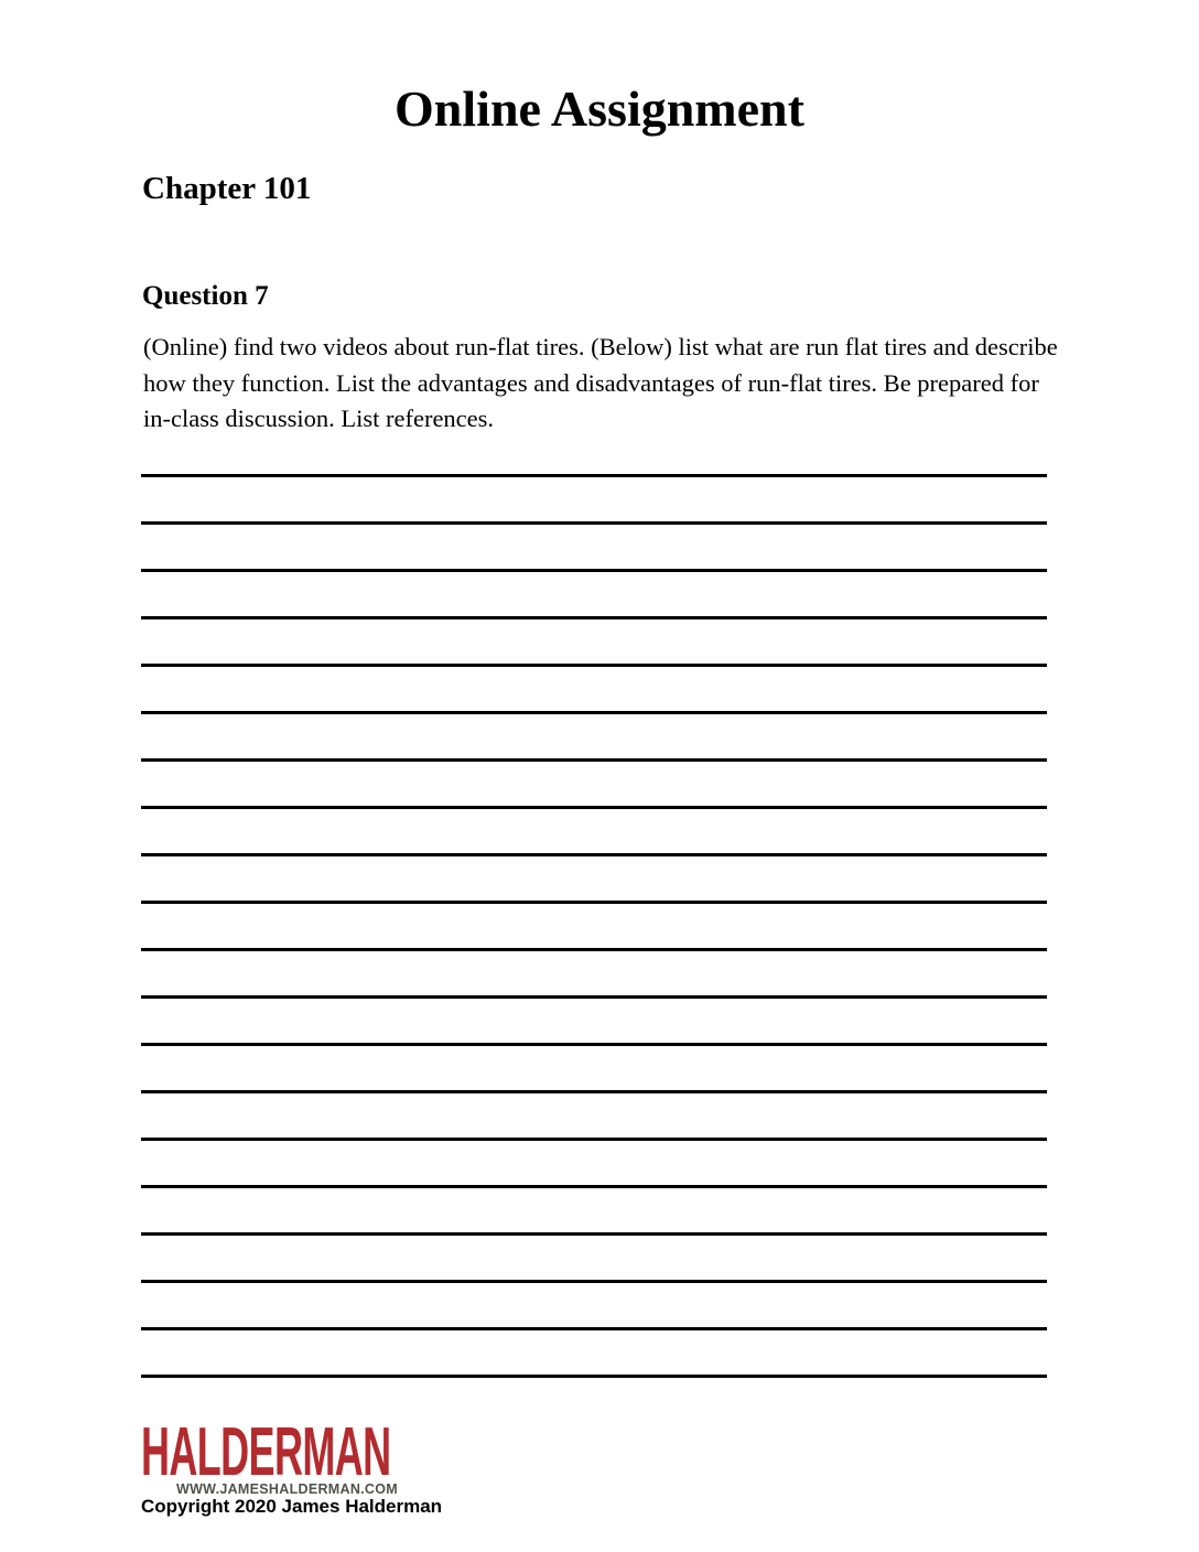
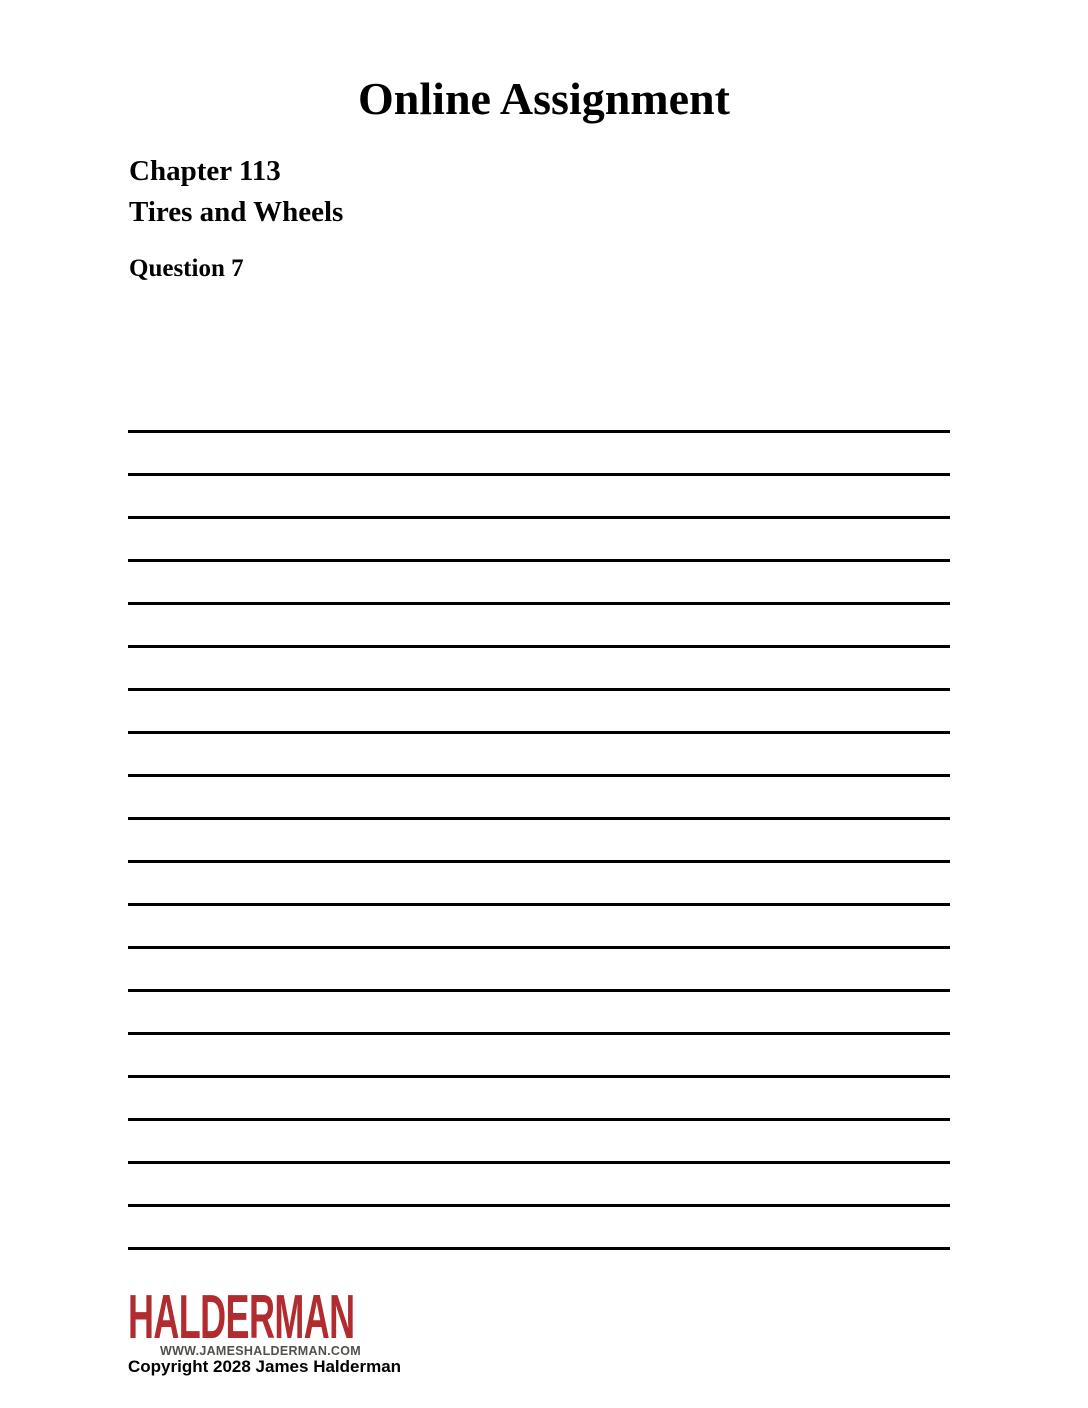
  Online Assignment
- Chapter 101
+ Chapter 113
+ Tires and Wheels
  Question 7
- (Online) find two videos about run-flat tires. (Below) list what are run flat tires and describe how they function. List the advantages and disadvantages of run-flat tires. Be prepared for in-class discussion. List references.
  HALDERMAN
  WWW.JAMESHALDERMAN.COM
- Copyright 2020 James Halderman
+ Copyright 2028 James Halderman
